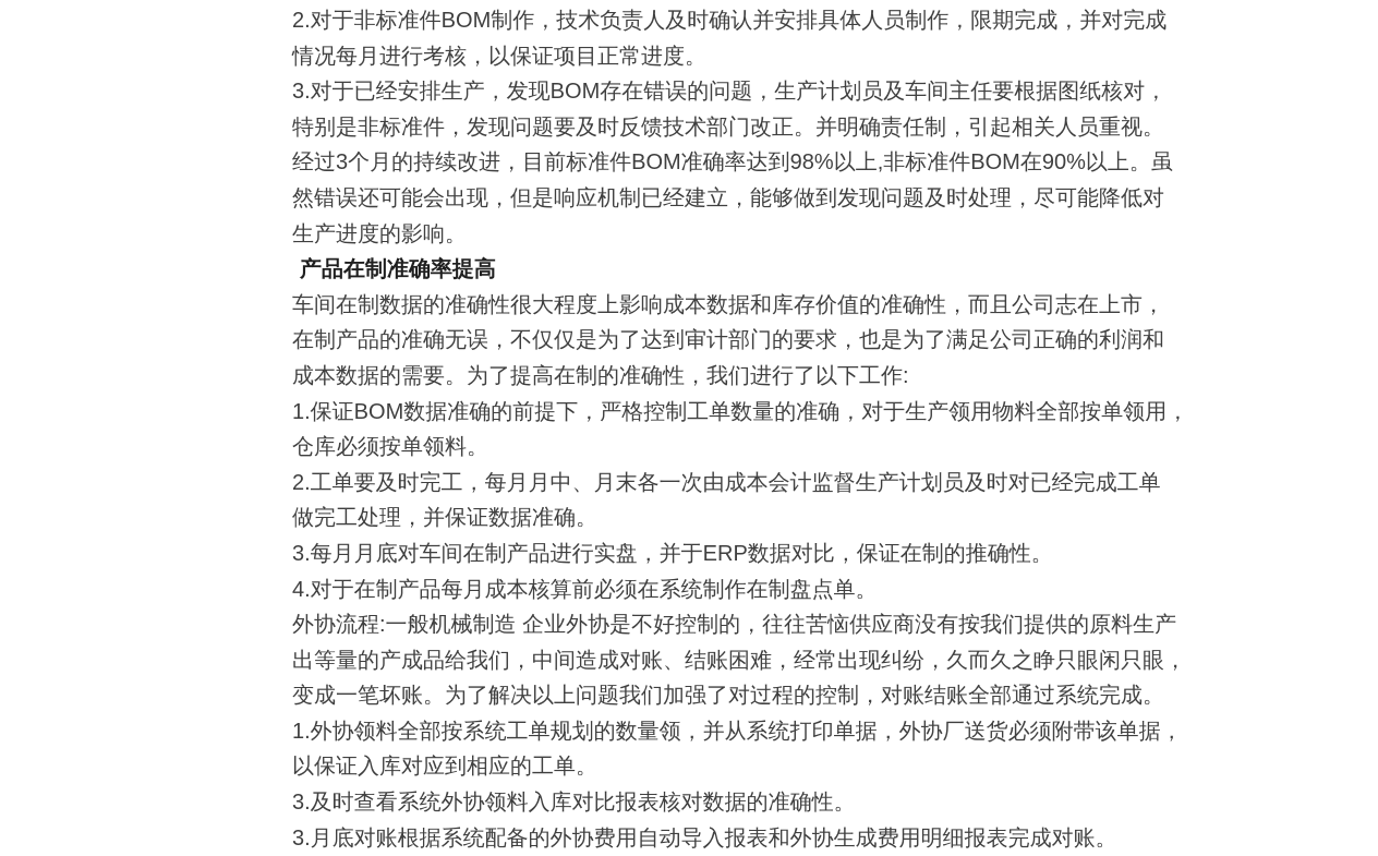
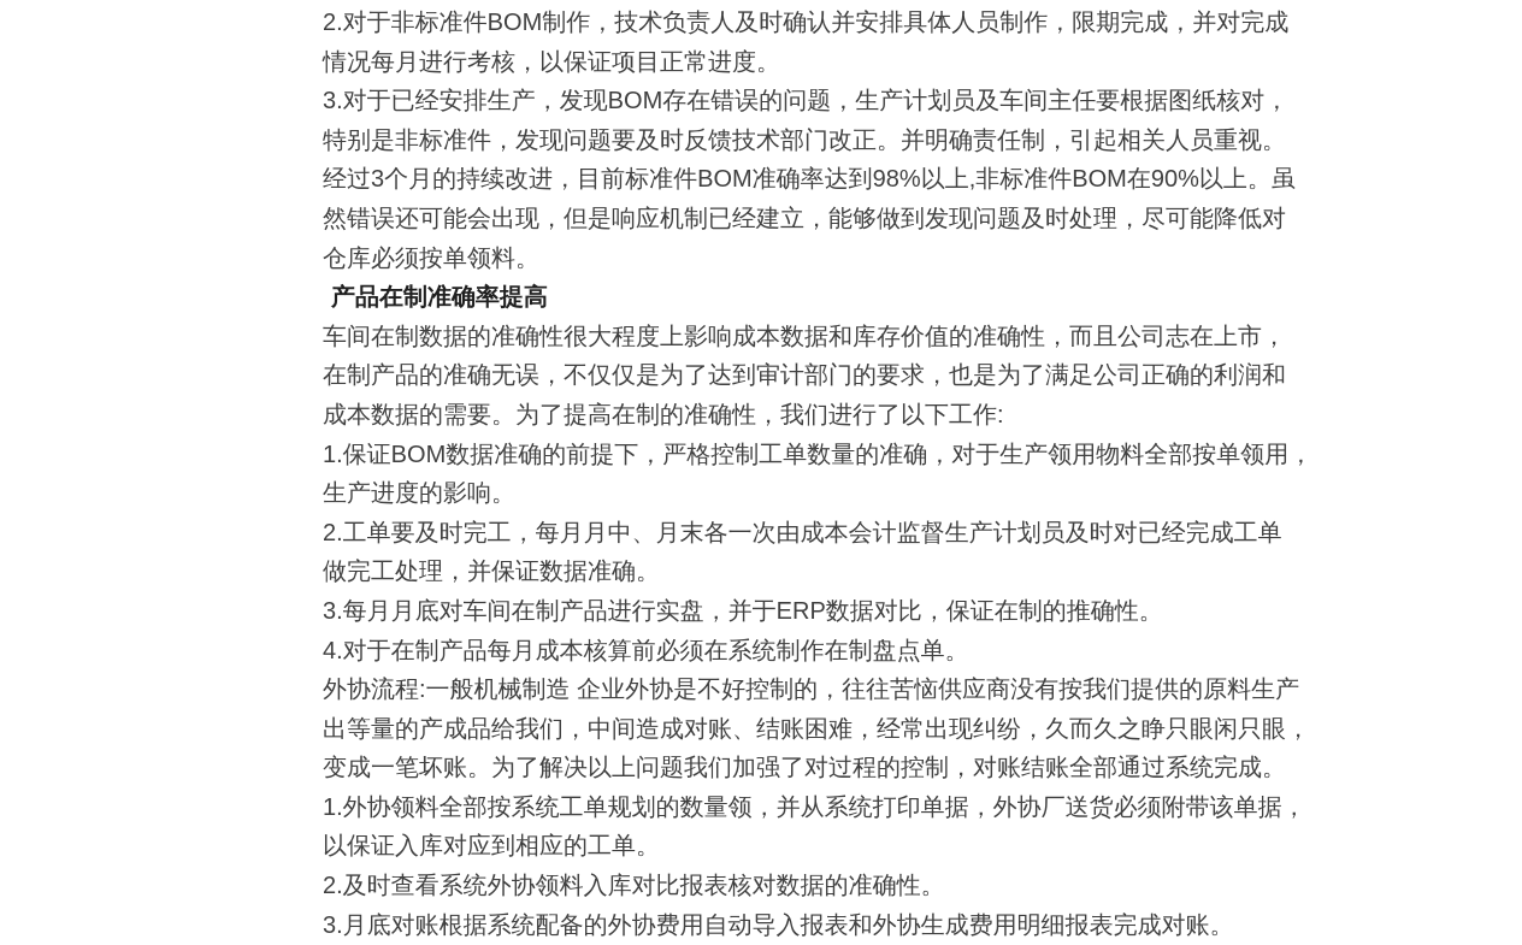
  2.对于非标准件BOM制作，技术负责人及时确认并安排具体人员制作，限期完成，并对完成
  情况每月进行考核，以保证项目正常进度。
  3.对于已经安排生产，发现BOM存在错误的问题，生产计划员及车间主任要根据图纸核对，
  特别是非标准件，发现问题要及时反馈技术部门改正。并明确责任制，引起相关人员重视。
  经过3个月的持续改进，目前标准件BOM准确率达到98%以上,非标准件BOM在90%以上。虽
  然错误还可能会出现，但是响应机制已经建立，能够做到发现问题及时处理，尽可能降低对
- 生产进度的影响。
+ 仓库必须按单领料。
  产品在制准确率提高
  车间在制数据的准确性很大程度上影响成本数据和库存价值的准确性，而且公司志在上市，
  在制产品的准确无误，不仅仅是为了达到审计部门的要求，也是为了满足公司正确的利润和
  成本数据的需要。为了提高在制的准确性，我们进行了以下工作:
  1.保证BOM数据准确的前提下，严格控制工单数量的准确，对于生产领用物料全部按单领用，
- 仓库必须按单领料。
+ 生产进度的影响。
  2.工单要及时完工，每月月中、月末各一次由成本会计监督生产计划员及时对已经完成工单
  做完工处理，并保证数据准确。
  3.每月月底对车间在制产品进行实盘，并于ERP数据对比，保证在制的推确性。
  4.对于在制产品每月成本核算前必须在系统制作在制盘点单。
  外协流程:一般机械制造 企业外协是不好控制的，往往苦恼供应商没有按我们提供的原料生产
  出等量的产成品给我们，中间造成对账、结账困难，经常出现纠纷，久而久之睁只眼闲只眼，
  变成一笔坏账。为了解决以上问题我们加强了对过程的控制，对账结账全部通过系统完成。
  1.外协领料全部按系统工单规划的数量领，并从系统打印单据，外协厂送货必须附带该单据，
  以保证入库对应到相应的工单。
- 3.及时查看系统外协领料入库对比报表核对数据的准确性。
+ 2.及时查看系统外协领料入库对比报表核对数据的准确性。
  3.月底对账根据系统配备的外协费用自动导入报表和外协生成费用明细报表完成对账。
